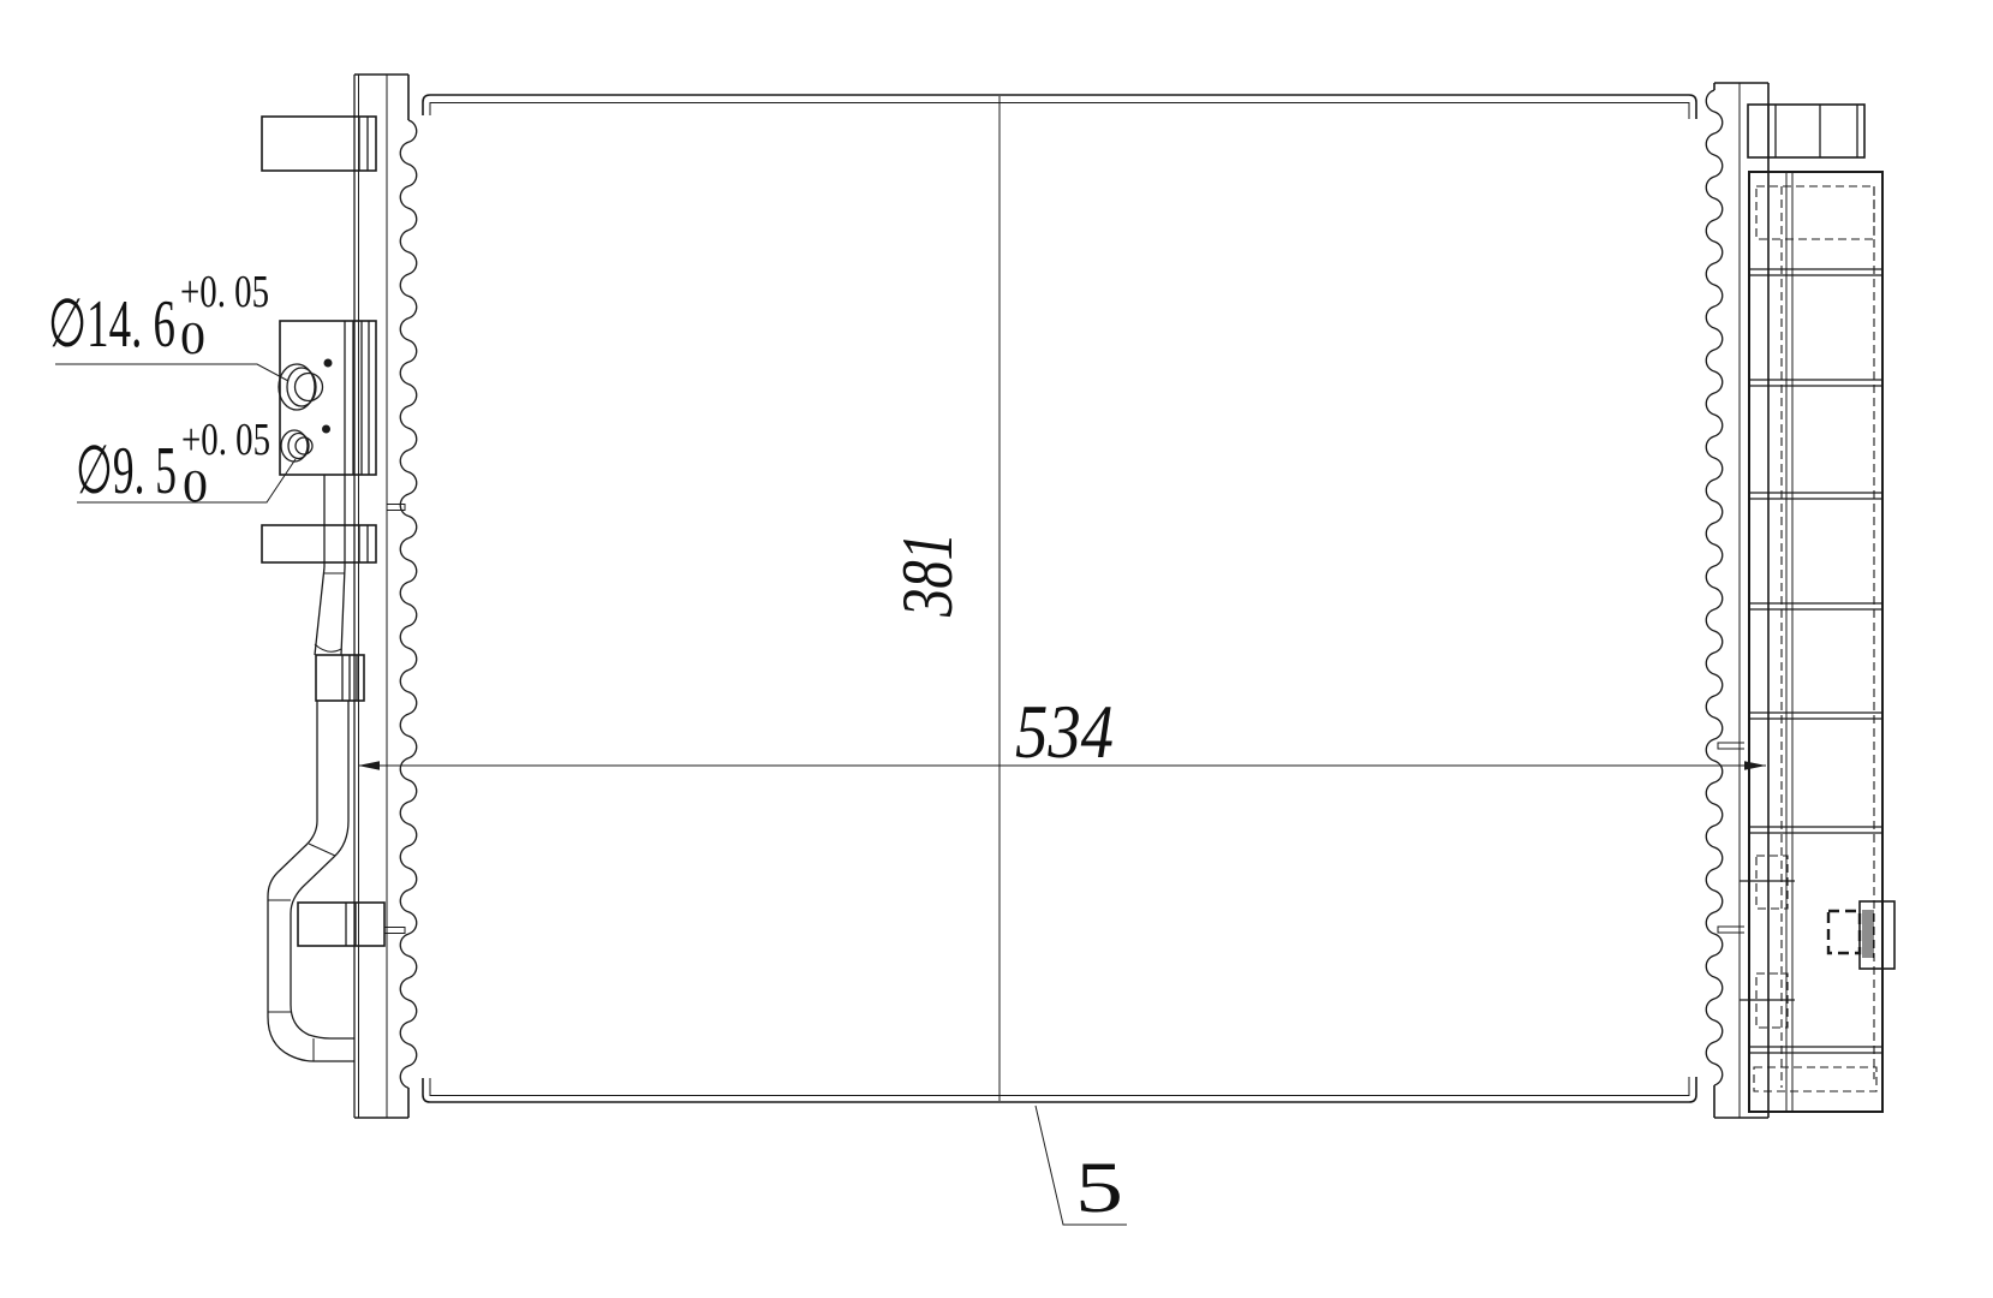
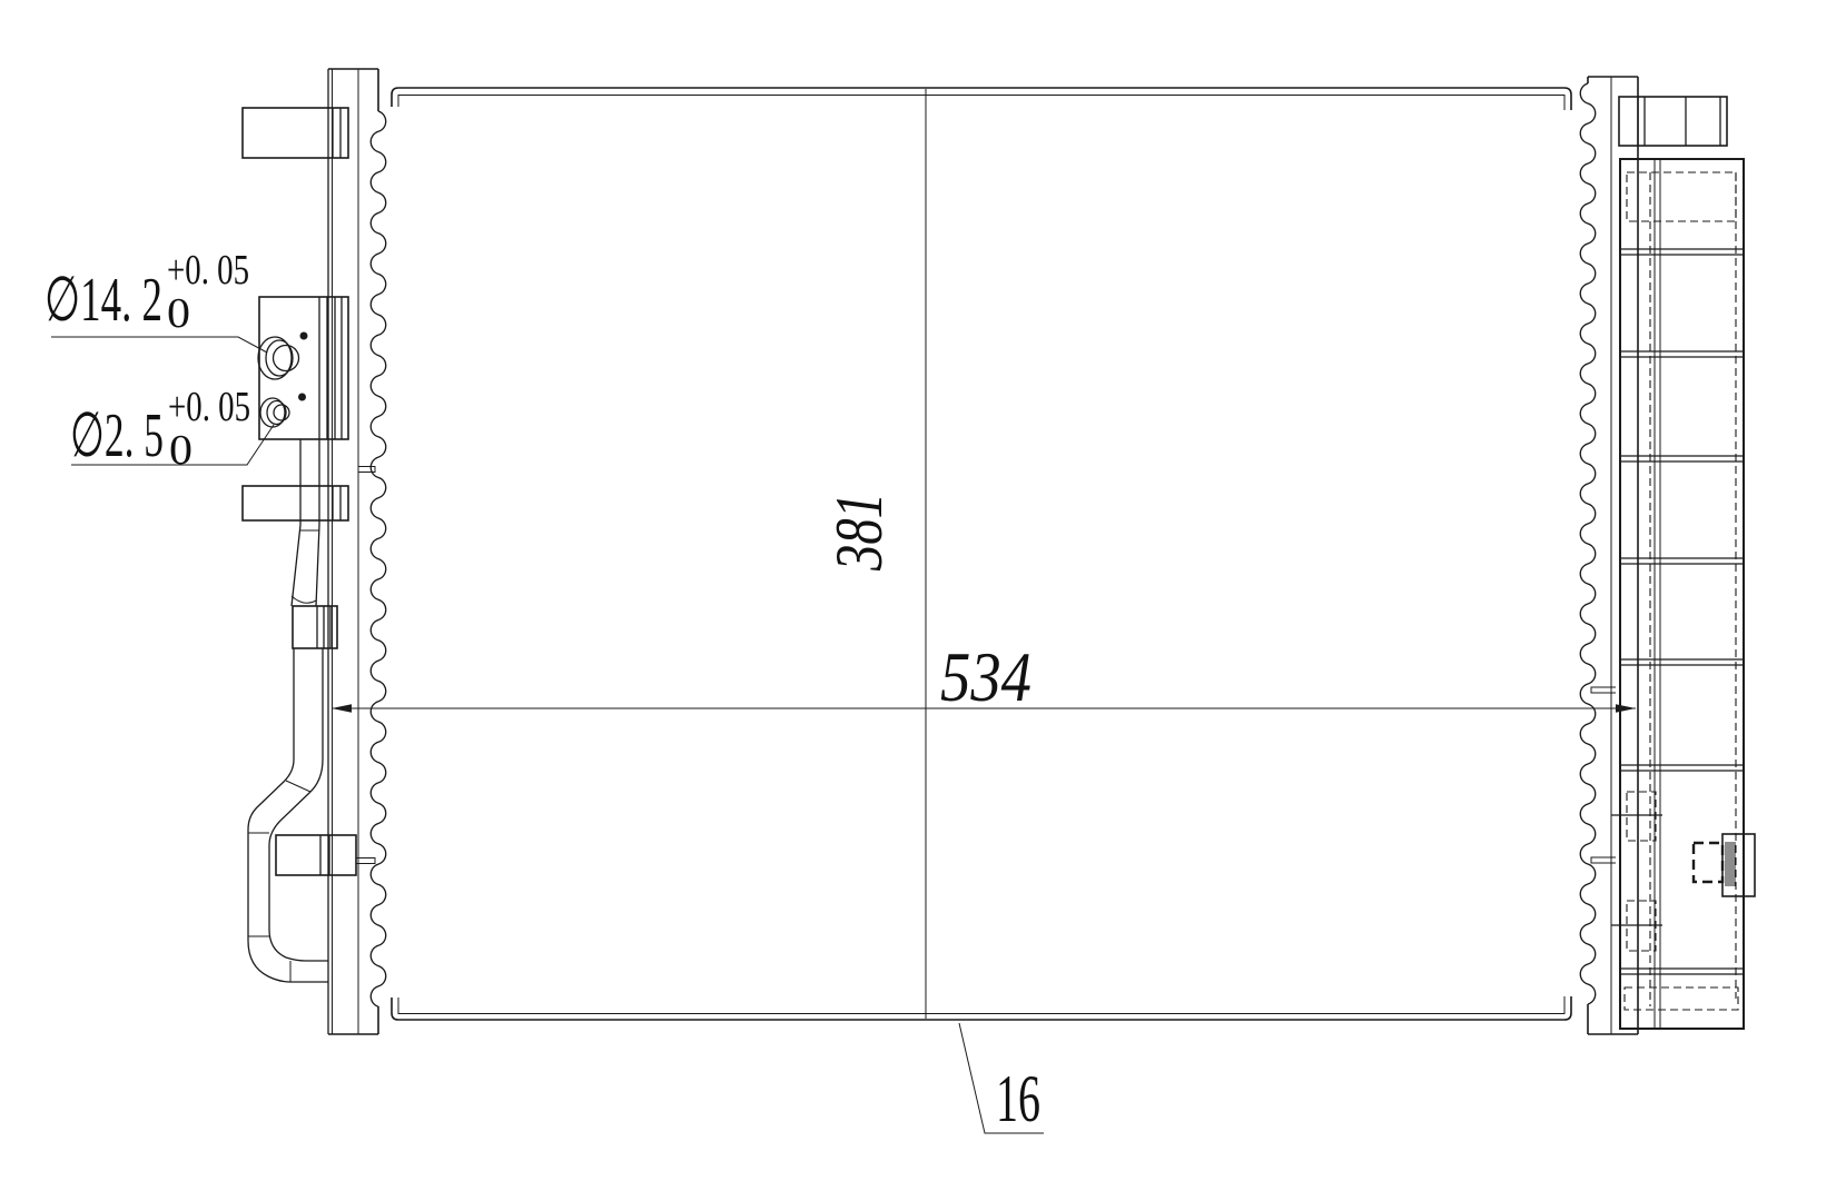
- ∅14. 6
+ ∅14. 2
  +0. 05
  0
- ∅9. 5
+ ∅2. 5
  +0. 05
  0
  534
- 5
+ 16
